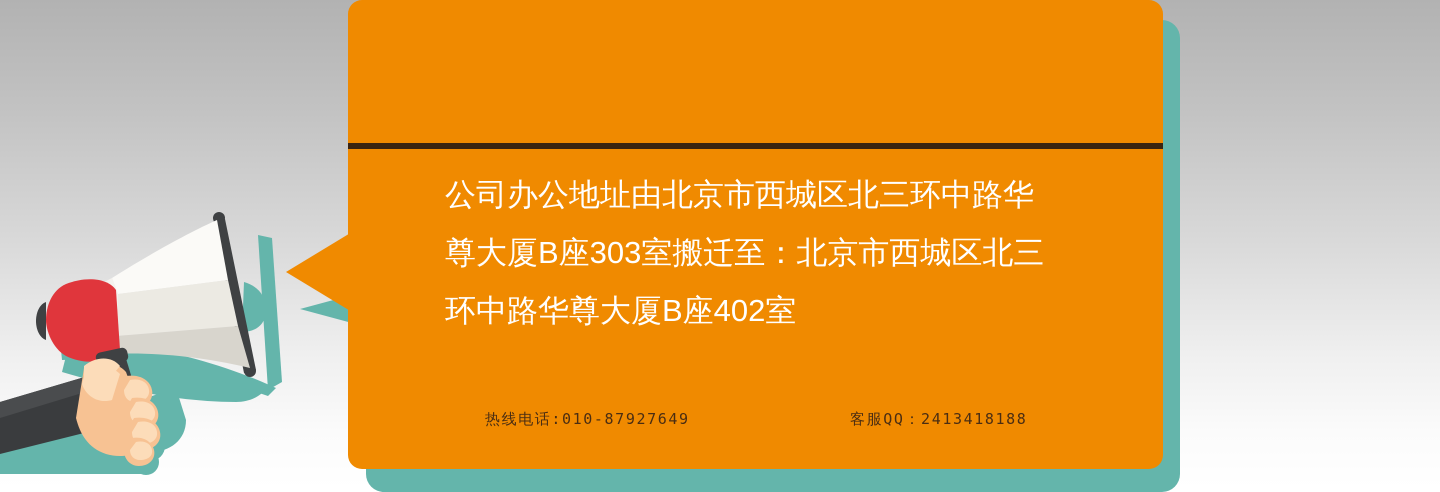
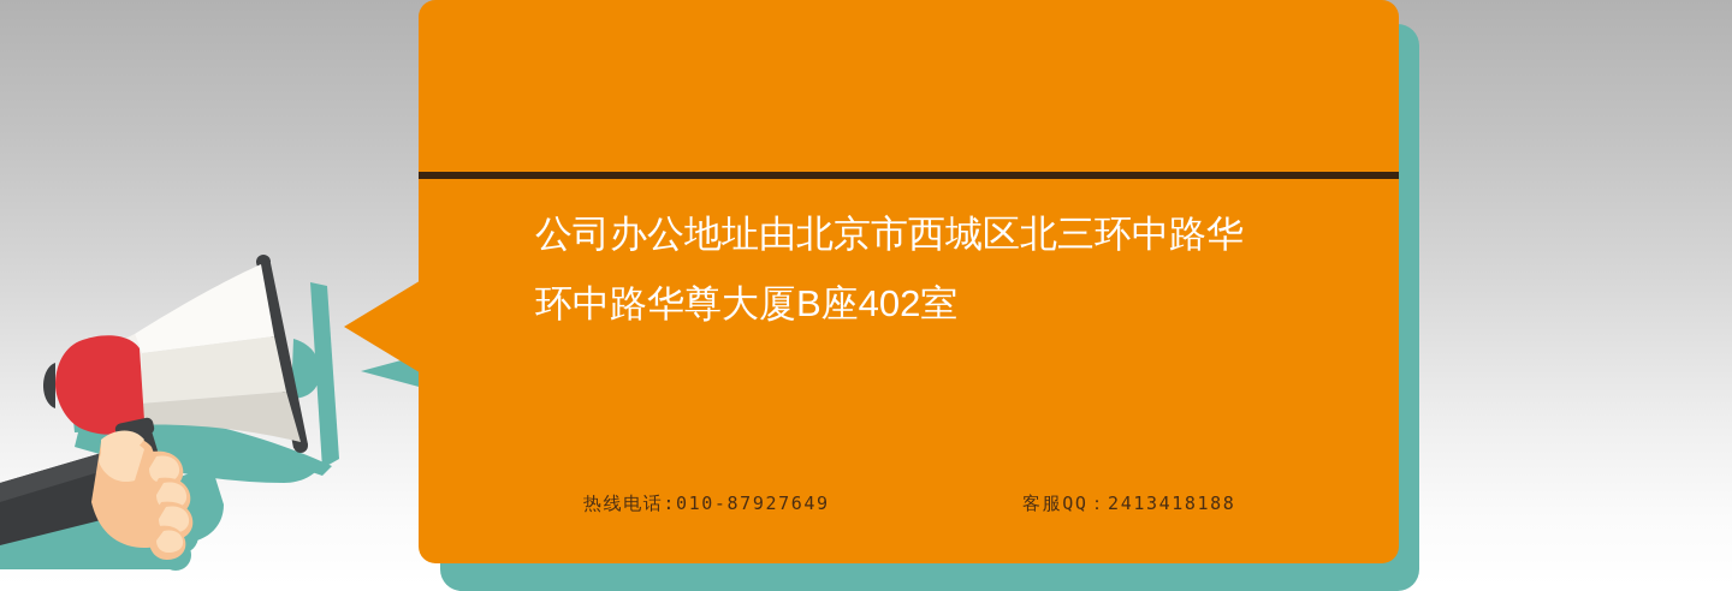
  公司办公地址由北京市西城区北三环中路华
- 尊大厦B座303室搬迁至：北京市西城区北三
  环中路华尊大厦B座402室
  热线电话:010-87927649
  客服QQ：2413418188
